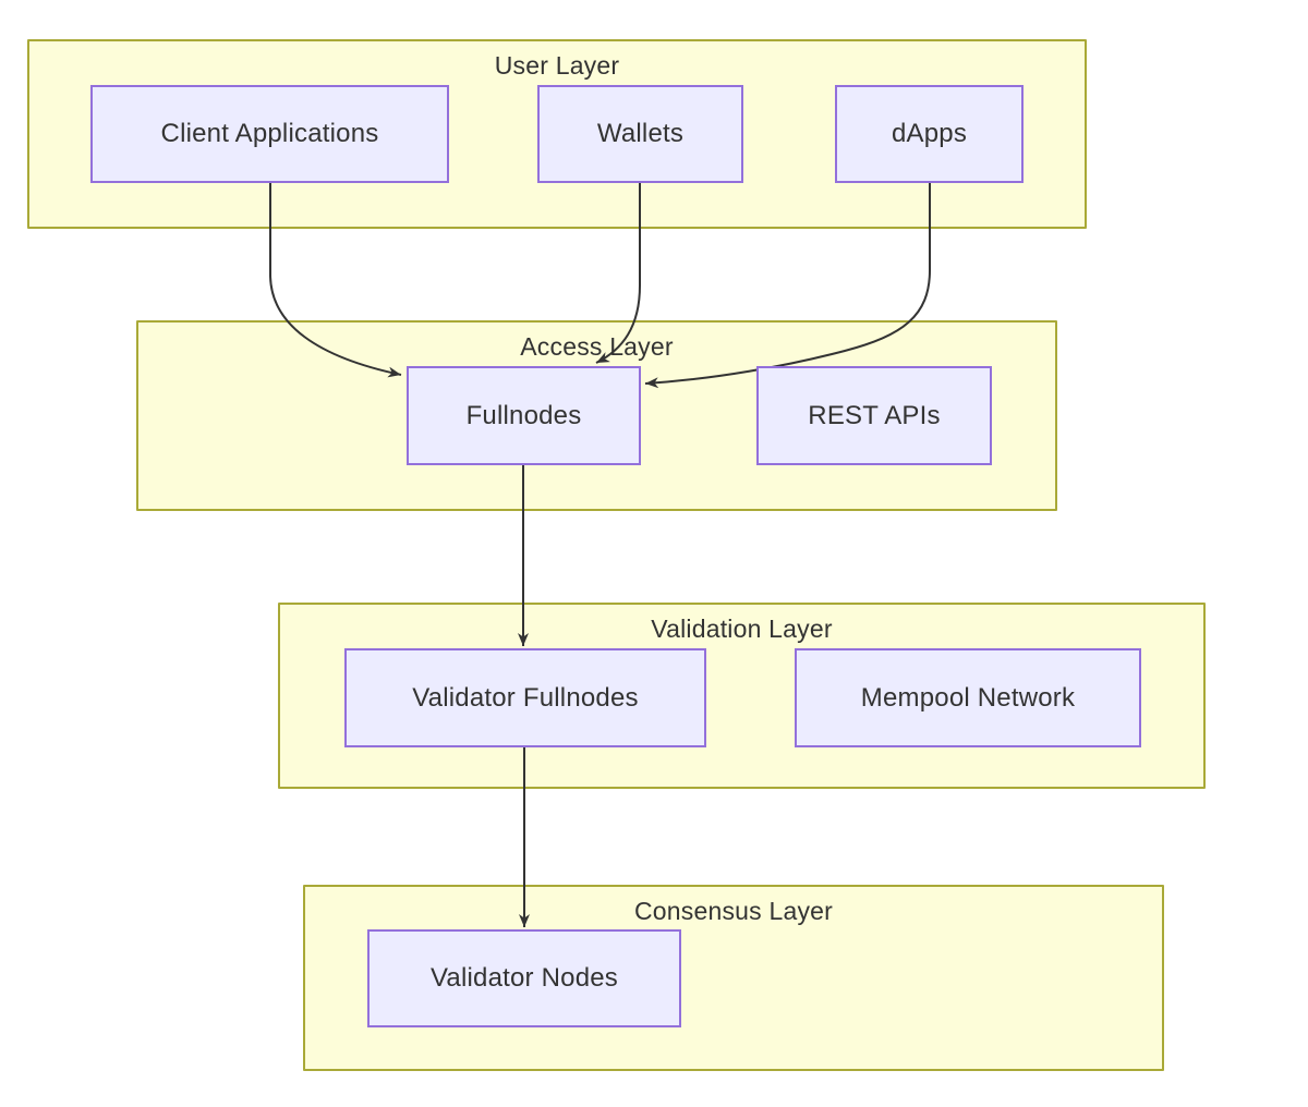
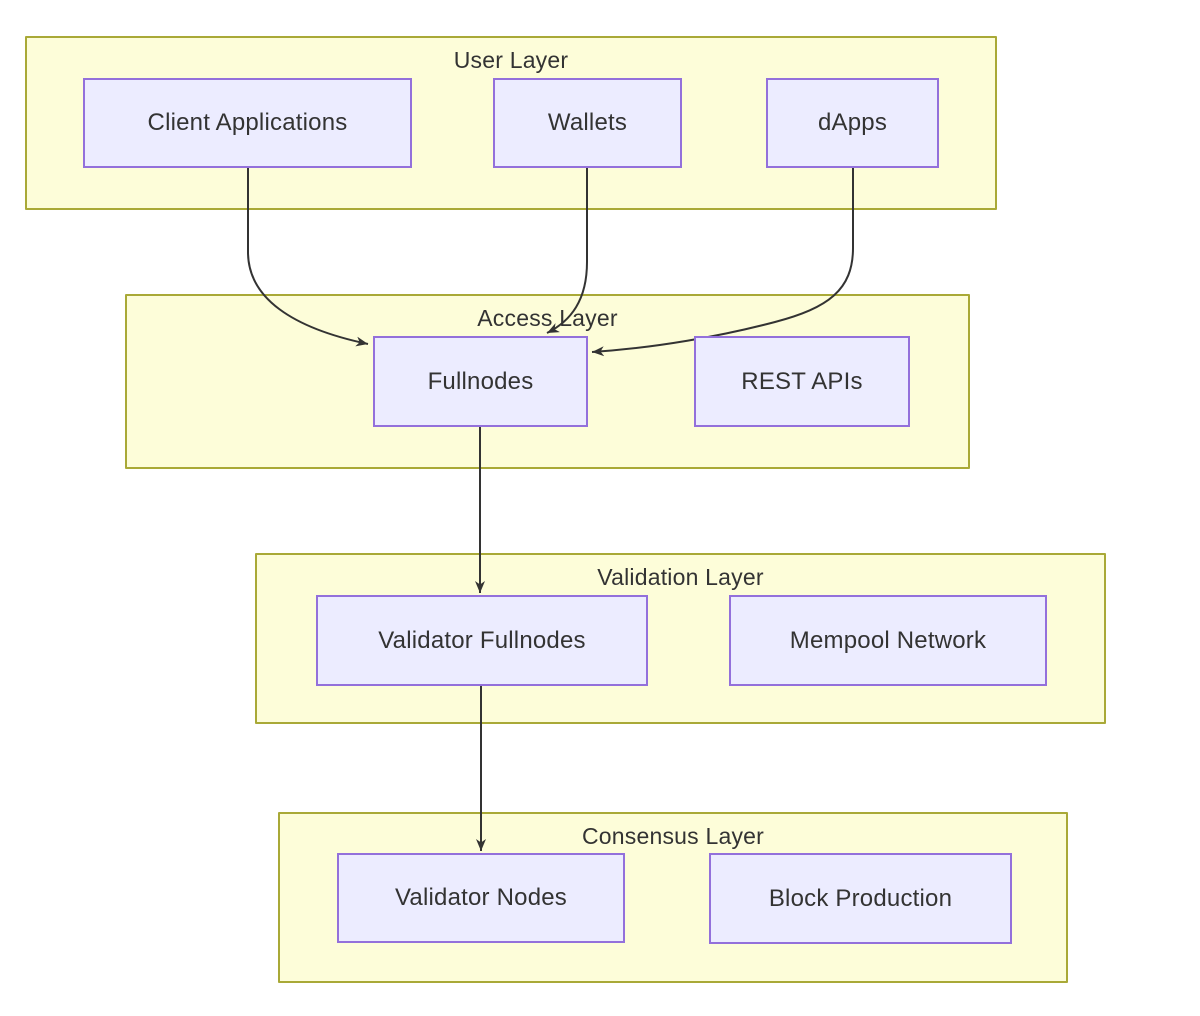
  User Layer
  Access Layer
  Validation Layer
  Consensus Layer
  Client Applications
  Wallets
  dApps
  Fullnodes
  REST APIs
  Validator Fullnodes
  Mempool Network
  Validator Nodes
+ Block Production
